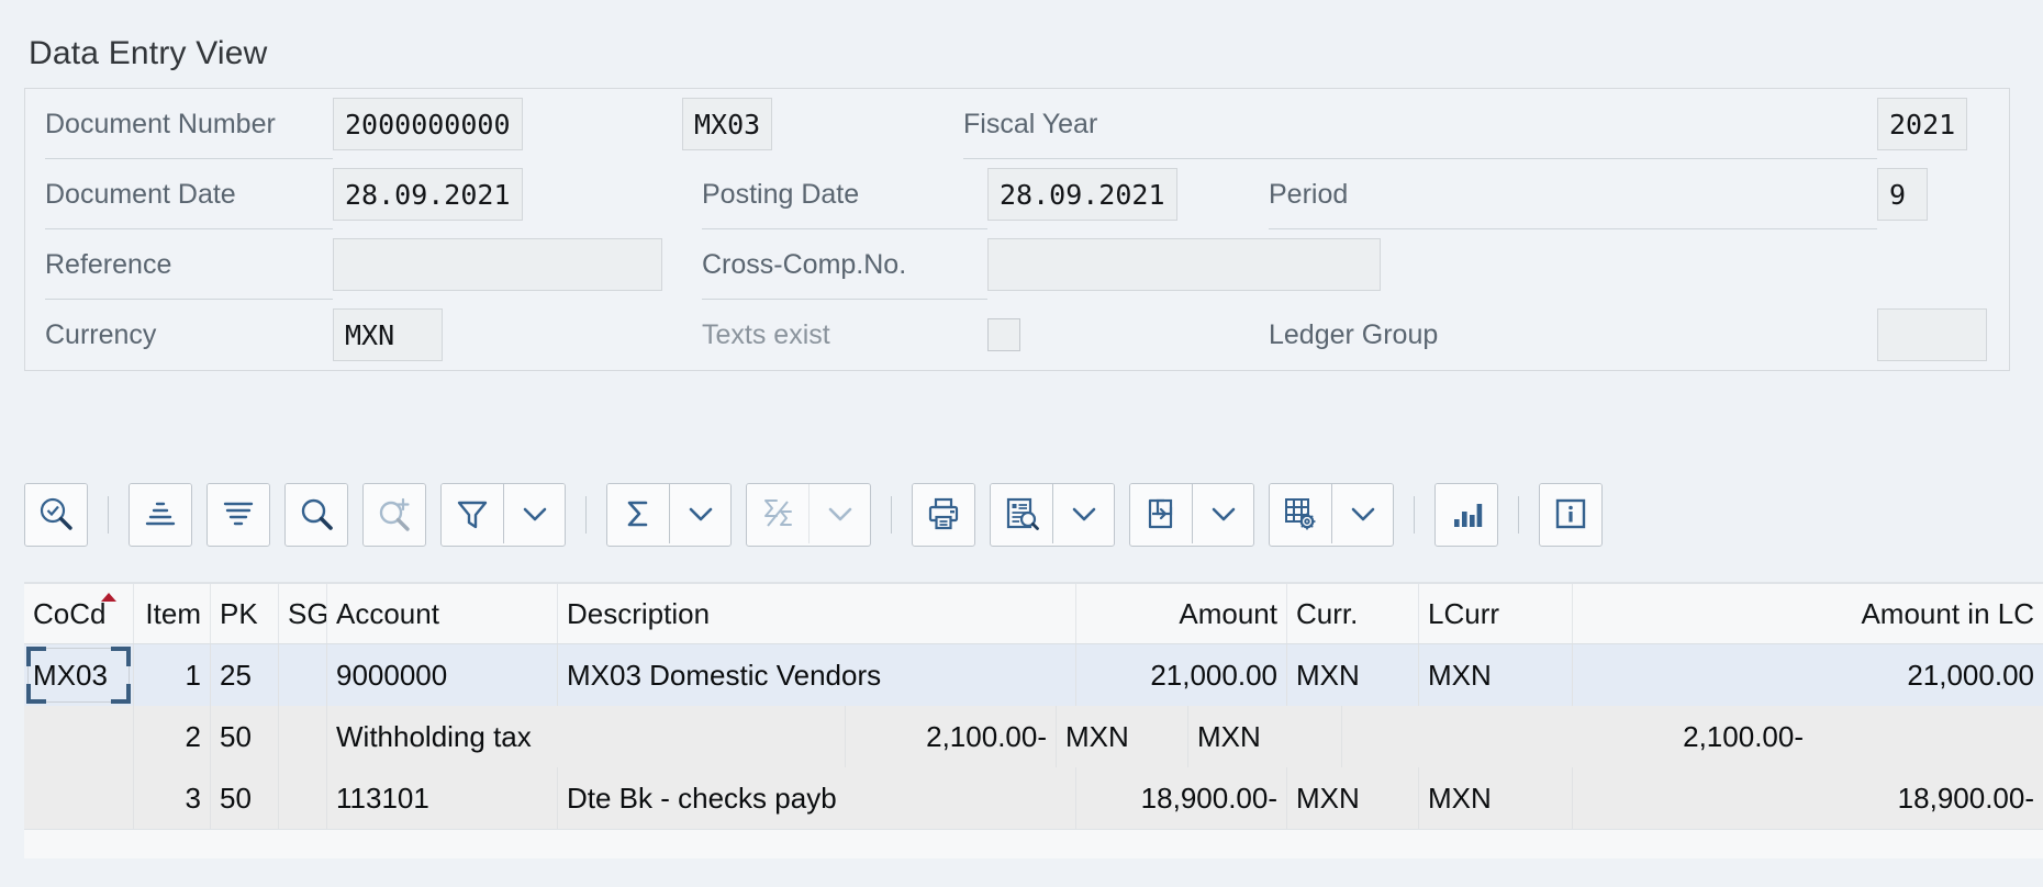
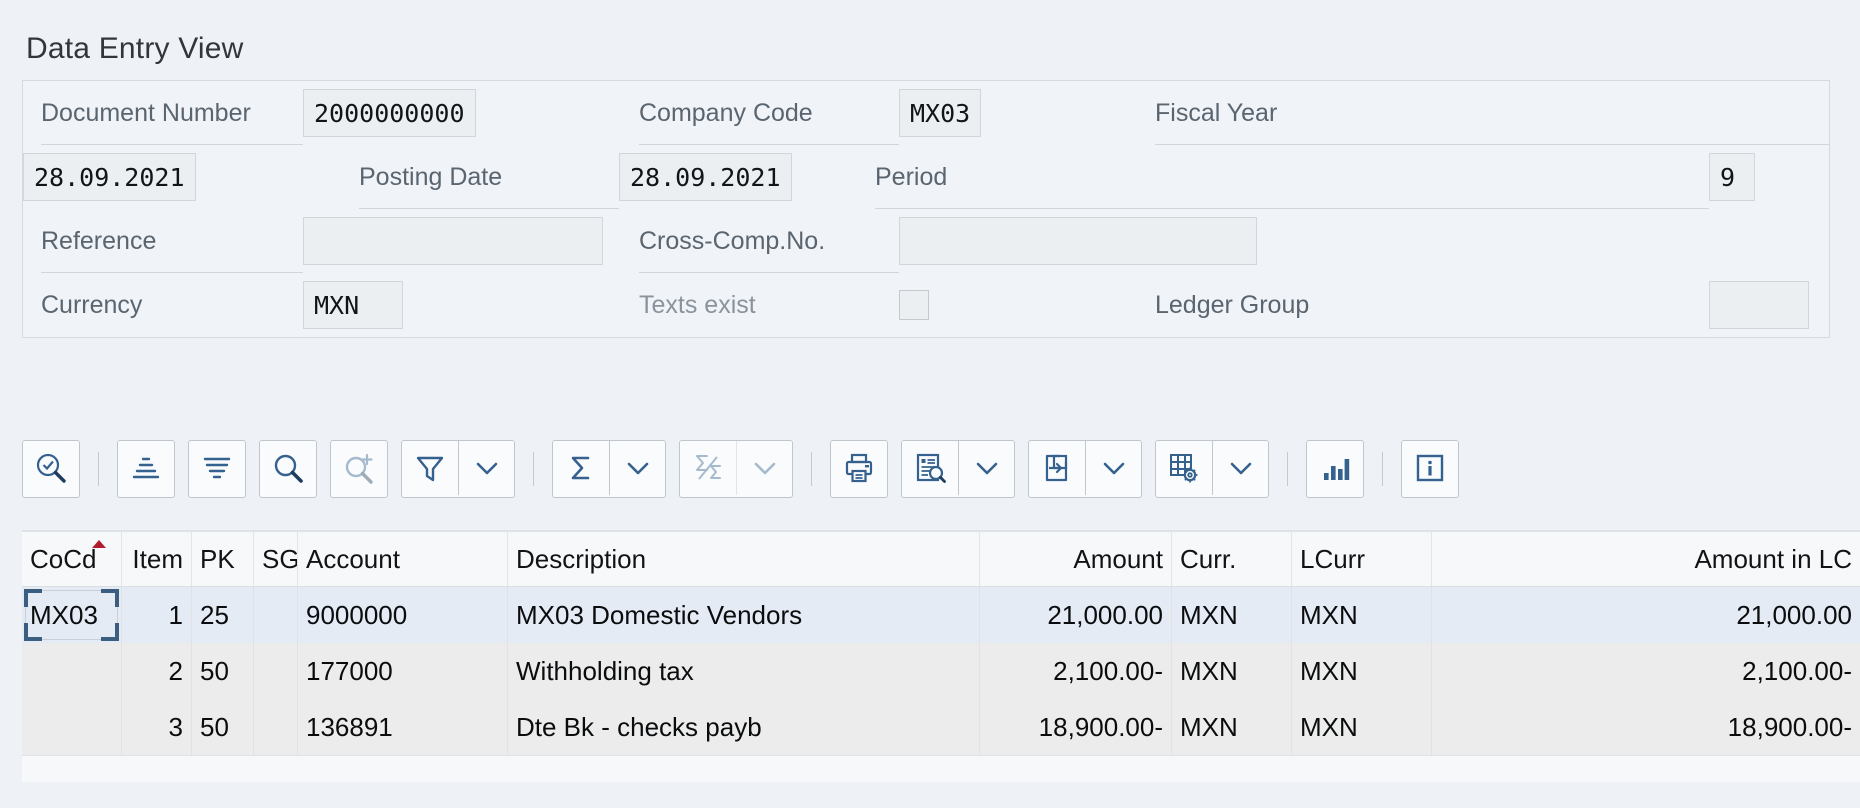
  Data Entry View
  Document Number
  2000000000
+ Company Code
  MX03
  Fiscal Year
- 2021
- Document Date
  28.09.2021
  Posting Date
  28.09.2021
  Period
  9
  Reference
  Cross-Comp.No.
  Currency
  MXN
  Texts exist
  Ledger Group
  CoCd
  Item
  PK
  SG
  Account
  Description
  Amount
  Curr.
  LCurr
  Amount in LC
  MX03
  1
  25
  9000000
  MX03 Domestic Vendors
  21,000.00
  MXN
  MXN
  21,000.00
  2
  50
+ 177000
  Withholding tax
  2,100.00-
  MXN
  MXN
  2,100.00-
  3
  50
- 113101
+ 136891
  Dte Bk - checks payb
  18,900.00-
  MXN
  MXN
  18,900.00-
